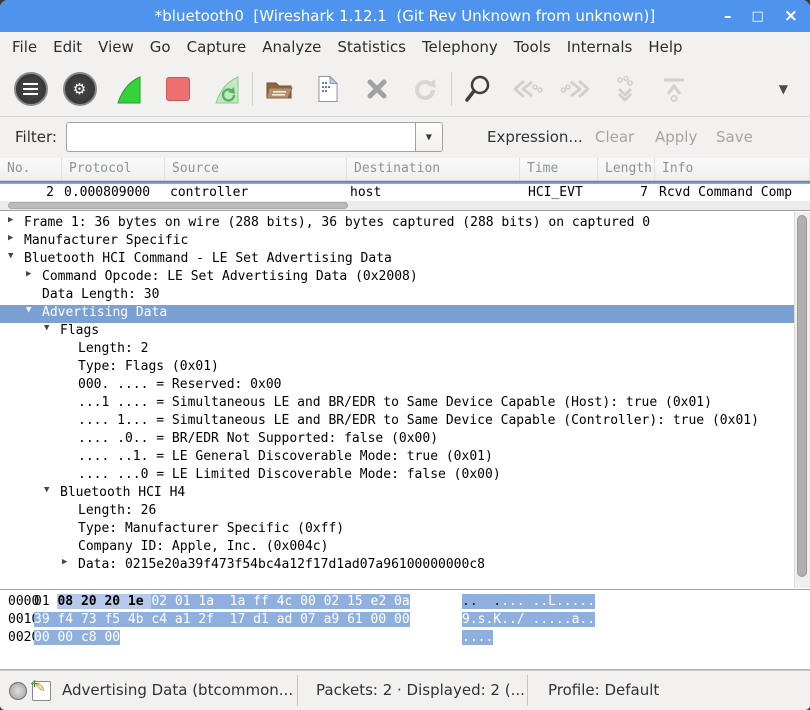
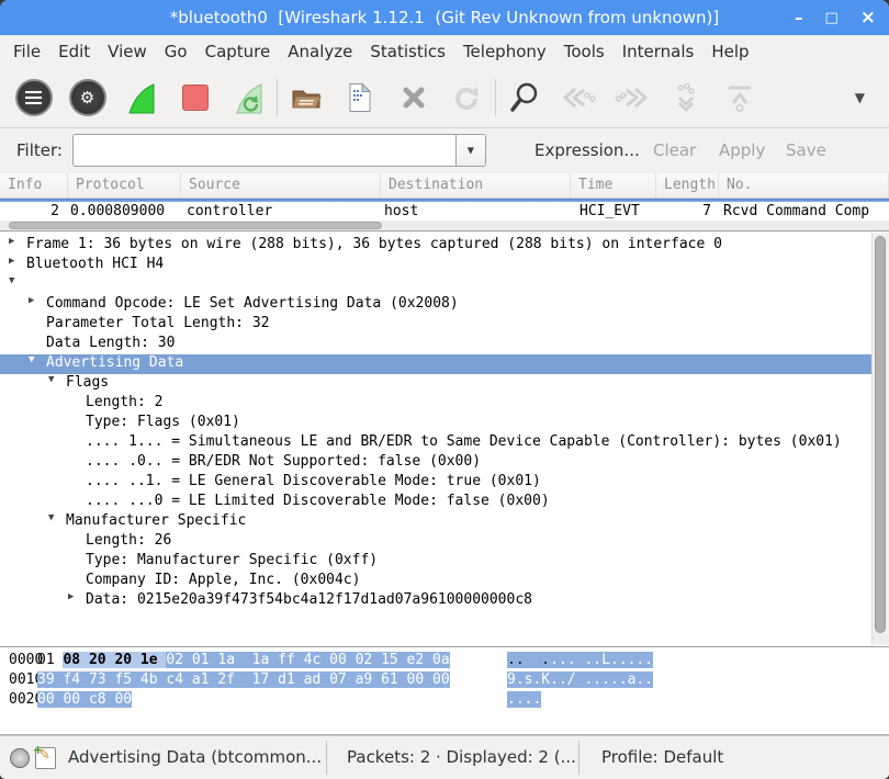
  *bluetooth0 [Wireshark 1.12.1 (Git Rev Unknown from unknown)]
  –
  □
  ×
  File
  Edit
  View
  Go
  Capture
  Analyze
  Statistics
  Telephony
  Tools
  Internals
  Help
  ⚙
  ▼
  Filter:
  ▼
  Expression...
  Clear
  Apply
  Save
- No.
+ Info
  Protocol
  Source
  Destination
  Time
  Length
- Info
+ No.
  2
  0.000809000
  controller
  host
  HCI_EVT
  7
  Rcvd Command Comp
  ▶
- Frame 1: 36 bytes on wire (288 bits), 36 bytes captured (288 bits) on captured 0
+ Frame 1: 36 bytes on wire (288 bits), 36 bytes captured (288 bits) on interface 0
  ▶
- Manufacturer Specific
+ Bluetooth HCI H4
  ▼
- Bluetooth HCI Command - LE Set Advertising Data
  ▶
  Command Opcode: LE Set Advertising Data (0x2008)
+ Parameter Total Length: 32
  Data Length: 30
  ▼
  Advertising Data
  ▼
  Flags
  Length: 2
  Type: Flags (0x01)
- 000. .... = Reserved: 0x00
- ...1 .... = Simultaneous LE and BR/EDR to Same Device Capable (Host): true (0x01)
- .... 1... = Simultaneous LE and BR/EDR to Same Device Capable (Controller): true (0x01)
+ .... 1... = Simultaneous LE and BR/EDR to Same Device Capable (Controller): bytes (0x01)
  .... .0.. = BR/EDR Not Supported: false (0x00)
  .... ..1. = LE General Discoverable Mode: true (0x01)
  .... ...0 = LE Limited Discoverable Mode: false (0x00)
  ▼
- Bluetooth HCI H4
+ Manufacturer Specific
  Length: 26
  Type: Manufacturer Specific (0xff)
  Company ID: Apple, Inc. (0x004c)
  ▶
  Data: 0215e20a39f473f54bc4a12f17d1ad07a96100000000c8
  0000
  01 08 20 20 1e 02 01 1a 1a ff 4c 00 02 15 e2 0a
  .. .... ..L.....
  001
  39 f4 73 f5 4b c4 a1 2f 17 d1 ad 07 a9 61 00 00
  9.s.K../ .....a..
  002
  00 00 c8 00
  ....
  +
  ✎
  Advertising Data (btcommon...
  Packets: 2 · Displayed: 2 (...
  Profile: Default
